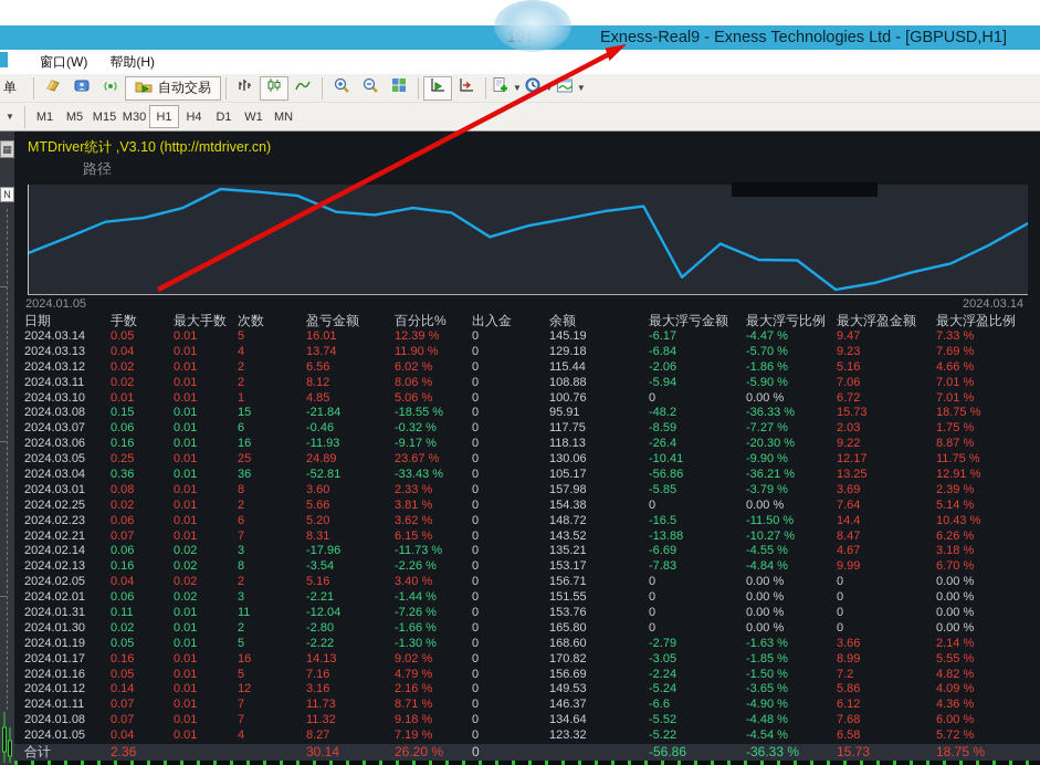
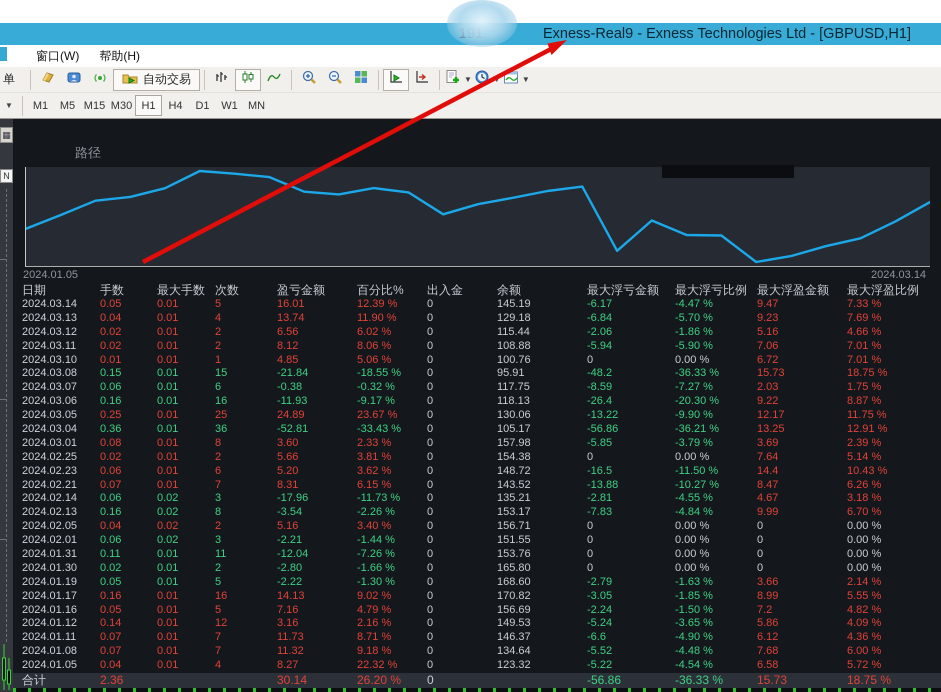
  Exness-Real9 - Exness Technologies Ltd - [GBPUSD,H1]
  窗口(W)
  帮助(H)
  单
  自动交易
  ▼
  ▼
  ▼
  M1
  M5
  M15
  M30
  H1
  H4
  D1
  W1
  MN
  ▦
  N
- MTDriver统计 ,V3.10 (http://mtdriver.cn)
  路径
  2024.01.05
  2024.03.14
  日期
  手数
  最大手数
  次数
  盈亏金额
  百分比%
  出入金
  余额
  最大浮亏金额
  最大浮亏比例
  最大浮盈金额
  最大浮盈比例
  2024.03.14
  0.05
  0.01
  5
  16.01
  12.39 %
  0
  145.19
  -6.17
  -4.47 %
  9.47
  7.33 %
  2024.03.13
  0.04
  0.01
  4
  13.74
  11.90 %
  0
  129.18
  -6.84
  -5.70 %
  9.23
  7.69 %
  2024.03.12
  0.02
  0.01
  2
  6.56
  6.02 %
  0
  115.44
  -2.06
  -1.86 %
  5.16
  4.66 %
  2024.03.11
  0.02
  0.01
  2
  8.12
  8.06 %
  0
  108.88
  -5.94
  -5.90 %
  7.06
  7.01 %
  2024.03.10
  0.01
  0.01
  1
  4.85
  5.06 %
  0
  100.76
  0
  0.00 %
  6.72
  7.01 %
  2024.03.08
  0.15
  0.01
  15
  -21.84
  -18.55 %
  0
  95.91
  -48.2
  -36.33 %
  15.73
  18.75 %
  2024.03.07
  0.06
  0.01
  6
- -0.46
+ -0.38
  -0.32 %
  0
  117.75
  -8.59
  -7.27 %
  2.03
  1.75 %
  2024.03.06
  0.16
  0.01
  16
  -11.93
  -9.17 %
  0
  118.13
  -26.4
  -20.30 %
  9.22
  8.87 %
  2024.03.05
  0.25
  0.01
  25
  24.89
  23.67 %
  0
  130.06
- -10.41
+ -13.22
  -9.90 %
  12.17
  11.75 %
  2024.03.04
  0.36
  0.01
  36
  -52.81
  -33.43 %
  0
  105.17
  -56.86
  -36.21 %
  13.25
  12.91 %
  2024.03.01
  0.08
  0.01
  8
  3.60
  2.33 %
  0
  157.98
  -5.85
  -3.79 %
  3.69
  2.39 %
  2024.02.25
  0.02
  0.01
  2
  5.66
  3.81 %
  0
  154.38
  0
  0.00 %
  7.64
  5.14 %
  2024.02.23
  0.06
  0.01
  6
  5.20
  3.62 %
  0
  148.72
  -16.5
  -11.50 %
  14.4
  10.43 %
  2024.02.21
  0.07
  0.01
  7
  8.31
  6.15 %
  0
  143.52
  -13.88
  -10.27 %
  8.47
  6.26 %
  2024.02.14
  0.06
  0.02
  3
  -17.96
  -11.73 %
  0
  135.21
- -6.69
+ -2.81
  -4.55 %
  4.67
  3.18 %
  2024.02.13
  0.16
  0.02
  8
  -3.54
  -2.26 %
  0
  153.17
  -7.83
  -4.84 %
  9.99
  6.70 %
  2024.02.05
  0.04
  0.02
  2
  5.16
  3.40 %
  0
  156.71
  0
  0.00 %
  0
  0.00 %
  2024.02.01
  0.06
  0.02
  3
  -2.21
  -1.44 %
  0
  151.55
  0
  0.00 %
  0
  0.00 %
  2024.01.31
  0.11
  0.01
  11
  -12.04
  -7.26 %
  0
  153.76
  0
  0.00 %
  0
  0.00 %
  2024.01.30
  0.02
  0.01
  2
  -2.80
  -1.66 %
  0
  165.80
  0
  0.00 %
  0
  0.00 %
  2024.01.19
  0.05
  0.01
  5
  -2.22
  -1.30 %
  0
  168.60
  -2.79
  -1.63 %
  3.66
  2.14 %
  2024.01.17
  0.16
  0.01
  16
  14.13
  9.02 %
  0
  170.82
  -3.05
  -1.85 %
  8.99
  5.55 %
  2024.01.16
  0.05
  0.01
  5
  7.16
  4.79 %
  0
  156.69
  -2.24
  -1.50 %
  7.2
  4.82 %
  2024.01.12
  0.14
  0.01
  12
  3.16
  2.16 %
  0
  149.53
  -5.24
  -3.65 %
  5.86
  4.09 %
  2024.01.11
  0.07
  0.01
  7
  11.73
  8.71 %
  0
  146.37
  -6.6
  -4.90 %
  6.12
  4.36 %
  2024.01.08
  0.07
  0.01
  7
  11.32
  9.18 %
  0
  134.64
  -5.52
  -4.48 %
  7.68
  6.00 %
  2024.01.05
  0.04
  0.01
  4
  8.27
- 7.19 %
+ 22.32 %
  0
  123.32
  -5.22
  -4.54 %
  6.58
  5.72 %
  合计
  2.36
  30.14
  26.20 %
  0
  -56.86
  -36.33 %
  15.73
  18.75 %
